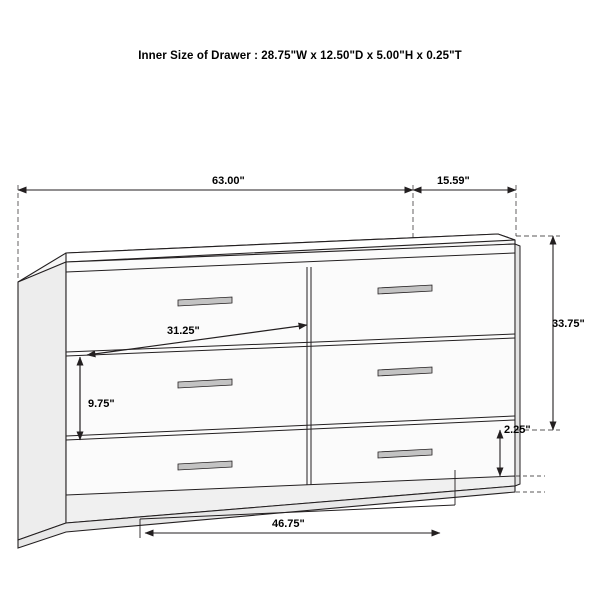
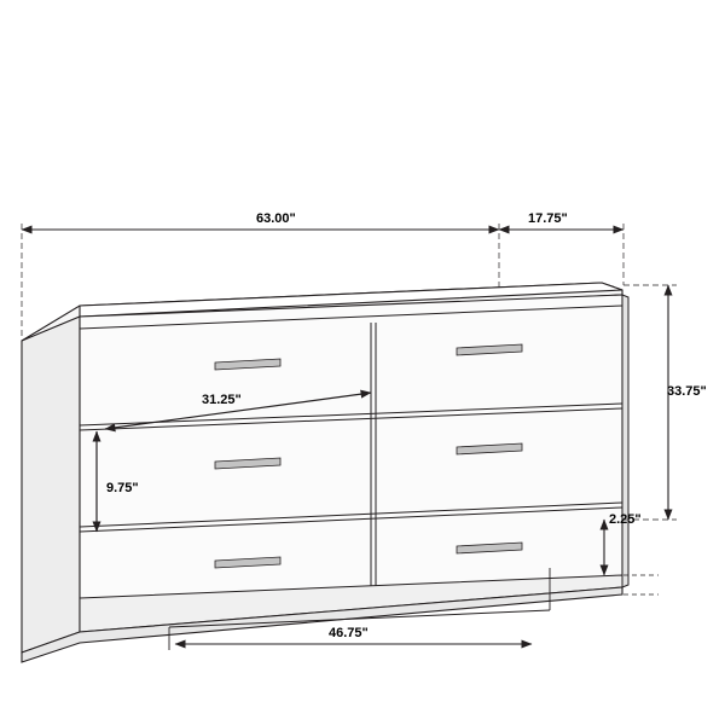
- Inner Size of Drawer : 28.75"W x 12.50"D x 5.00"H x 0.25"T
  63.00"
- 15.59"
+ 17.75"
  33.75"
  2.25"
  31.25"
  9.75"
  46.75"
